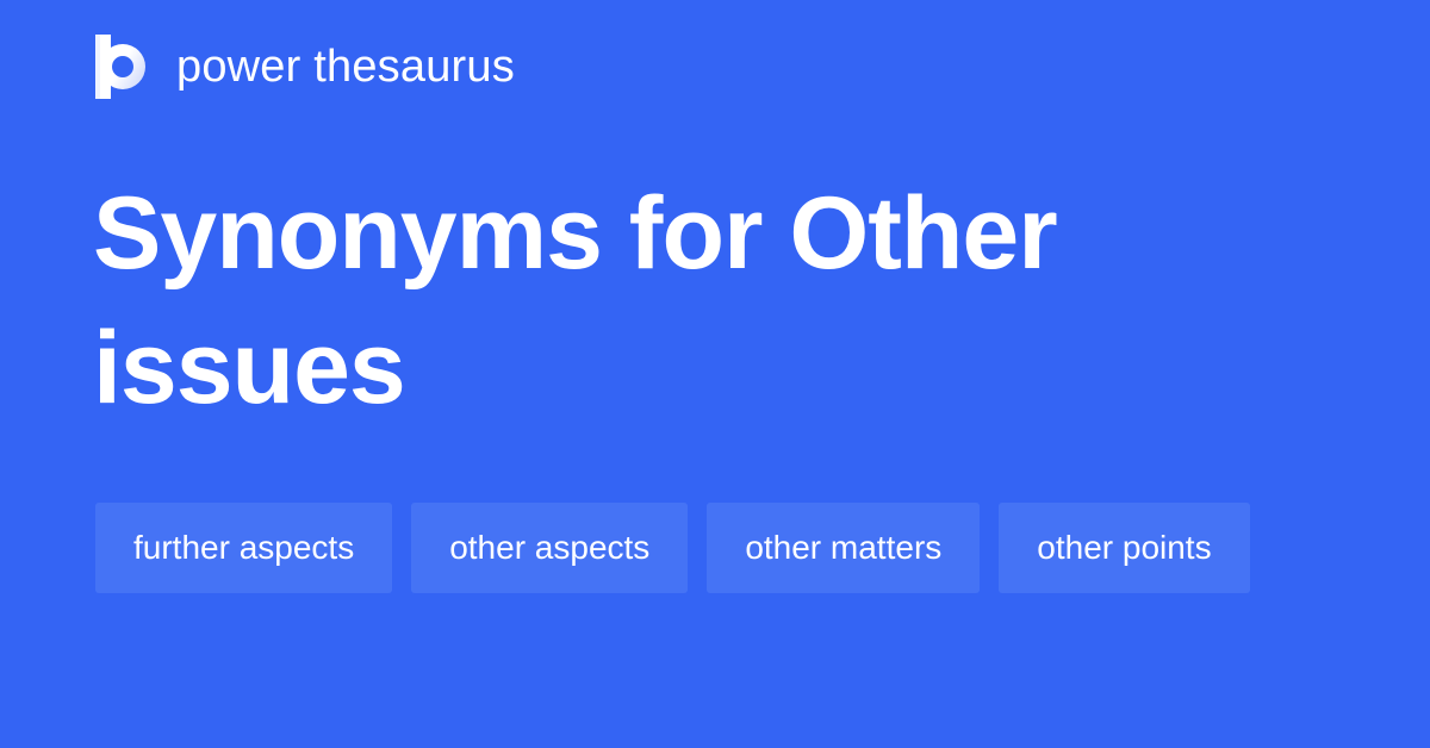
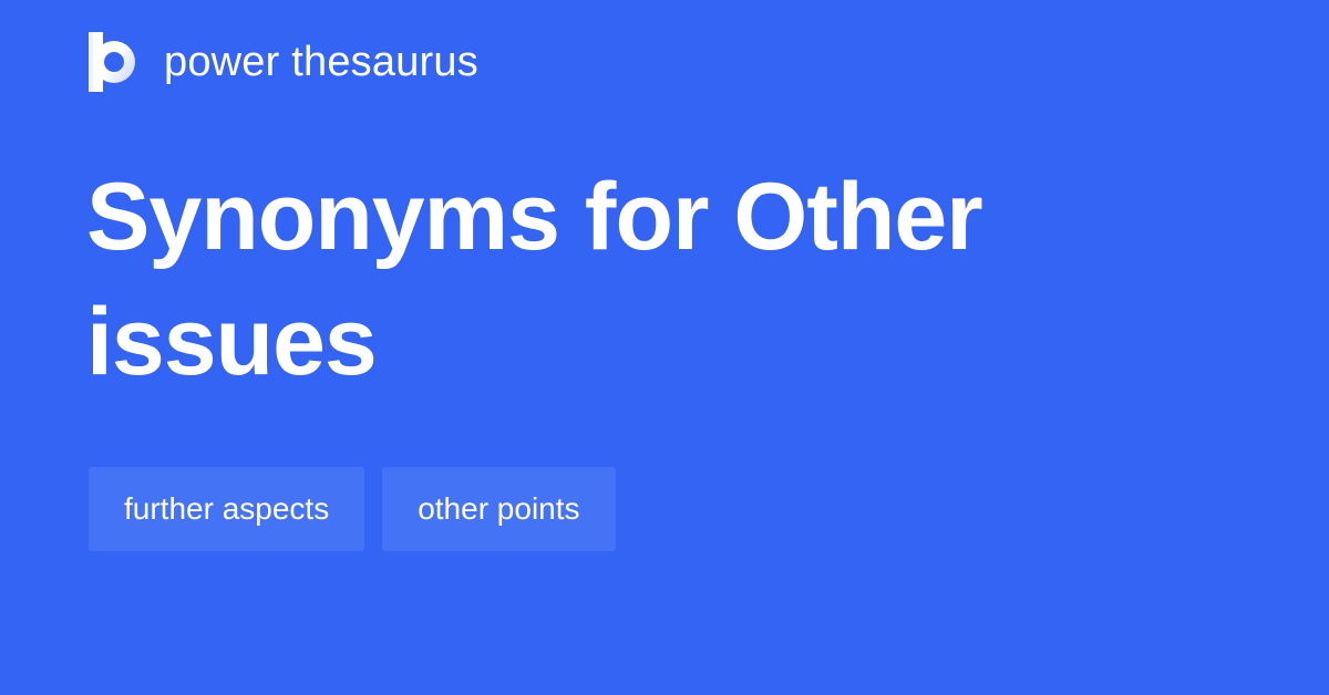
  power thesaurus
  Synonyms for Other issues
  further aspects
- other aspects
- other matters
  other points
